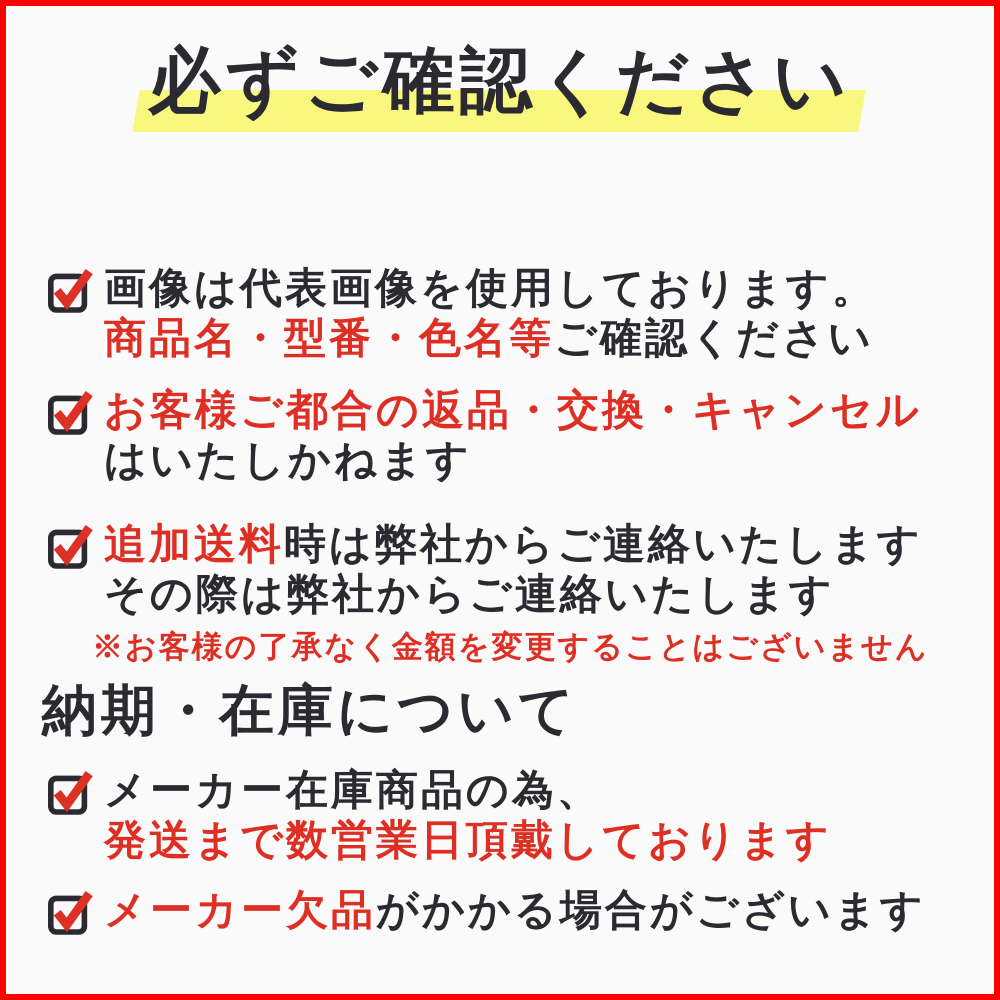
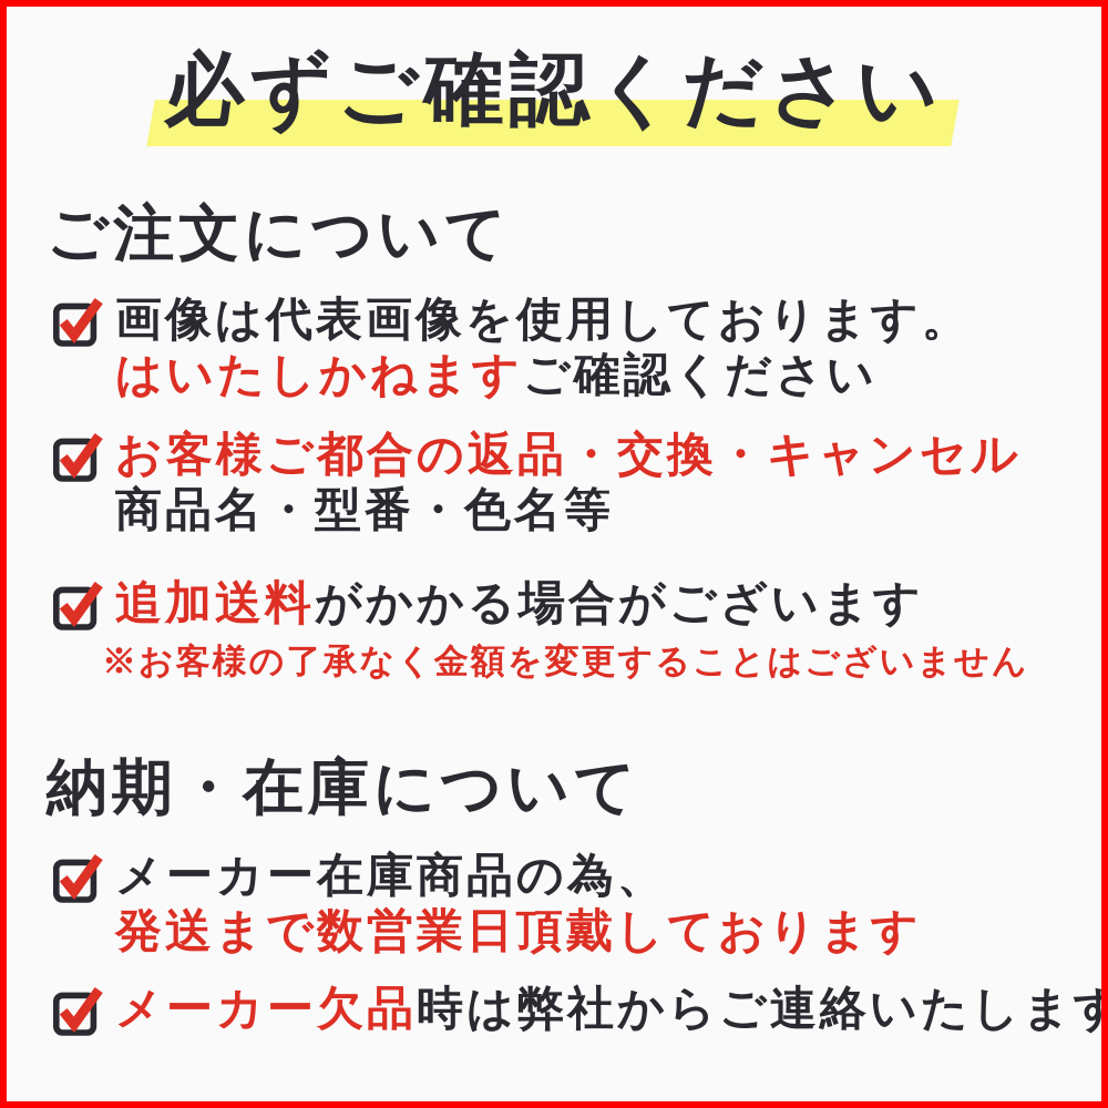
  必ずご確認ください
+ ご注文について
  画像は代表画像を使用しております。
- 商品名・型番・色名等ご確認ください
+ はいたしかねますご確認ください
  お客様ご都合の返品・交換・キャンセル
- はいたしかねます
+ 商品名・型番・色名等
- 追加送料時は弊社からご連絡いたします
+ 追加送料がかかる場合がございます
- その際は弊社からご連絡いたします
  ※お客様の了承なく金額を変更することはございません
  納期・在庫について
  メーカー在庫商品の為、
  発送まで数営業日頂戴しております
- メーカー欠品がかかる場合がございます
+ メーカー欠品時は弊社からご連絡いたします
